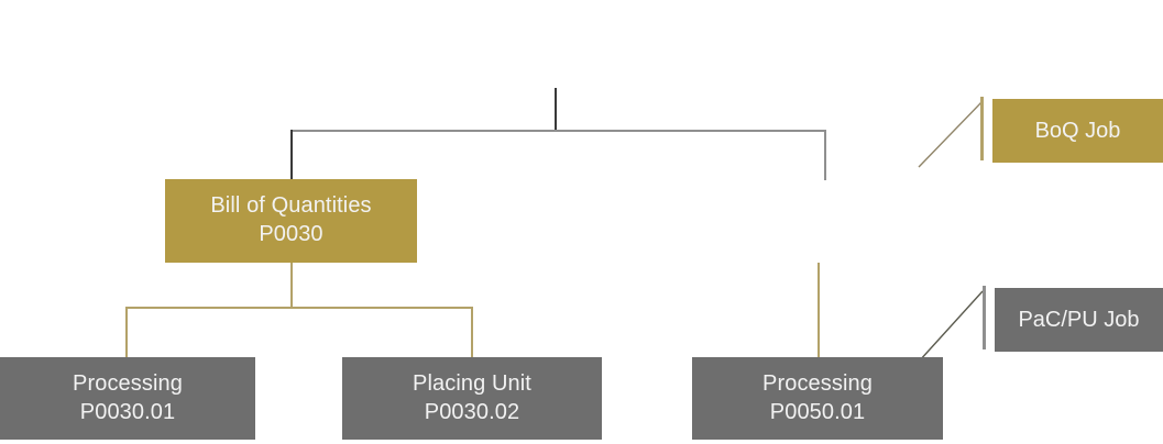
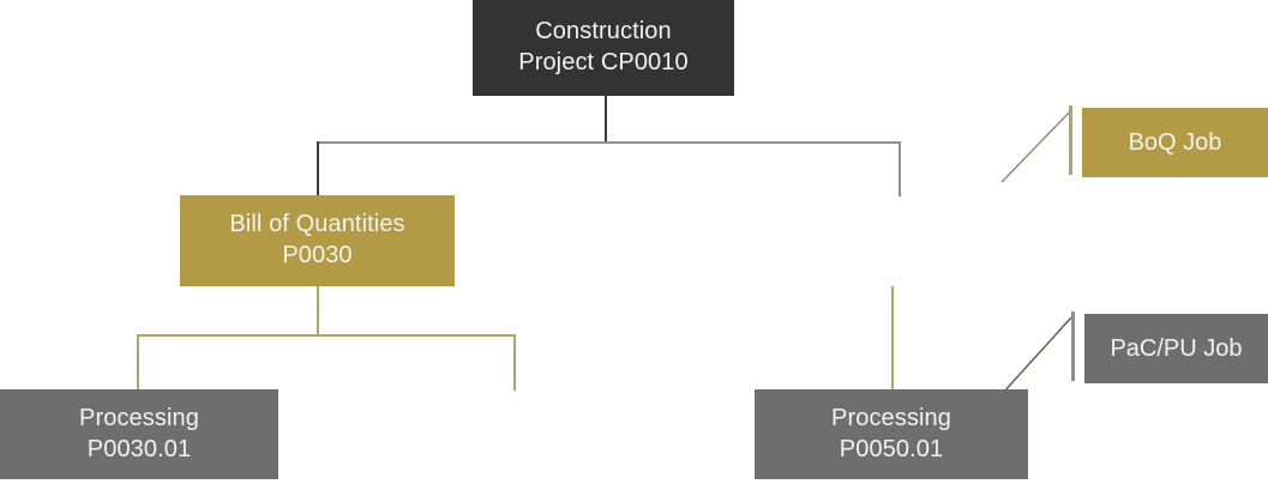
+ Construction
+ Project CP0010
  Bill of Quantities
  P0030
  Processing
  P0030.01
- Placing Unit
- P0030.02
  Processing
  P0050.01
  BoQ Job
  PaC/PU Job
